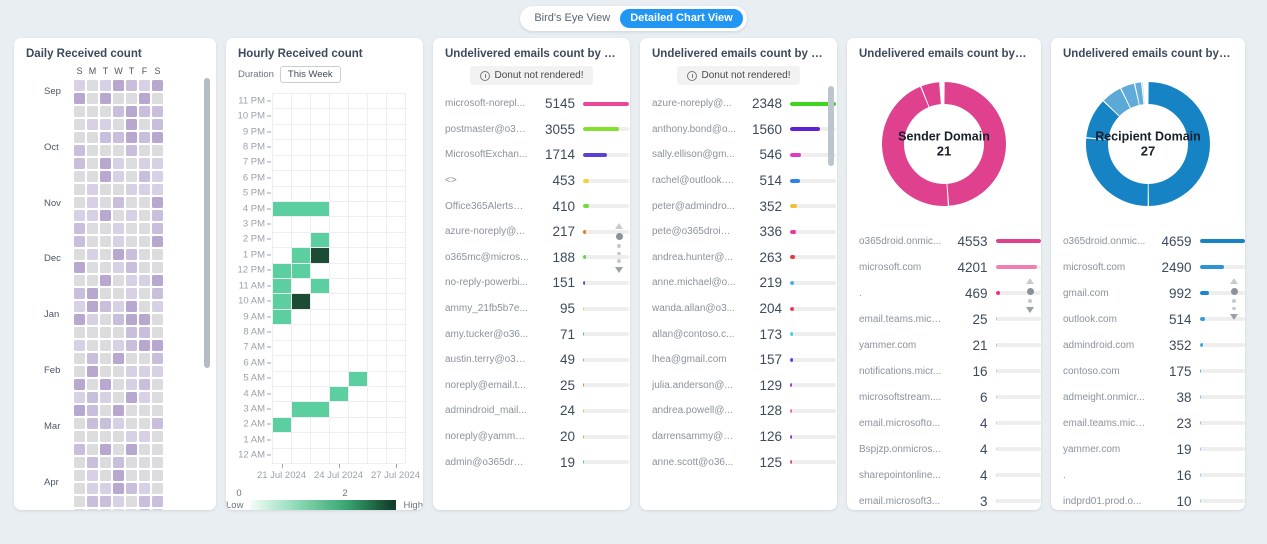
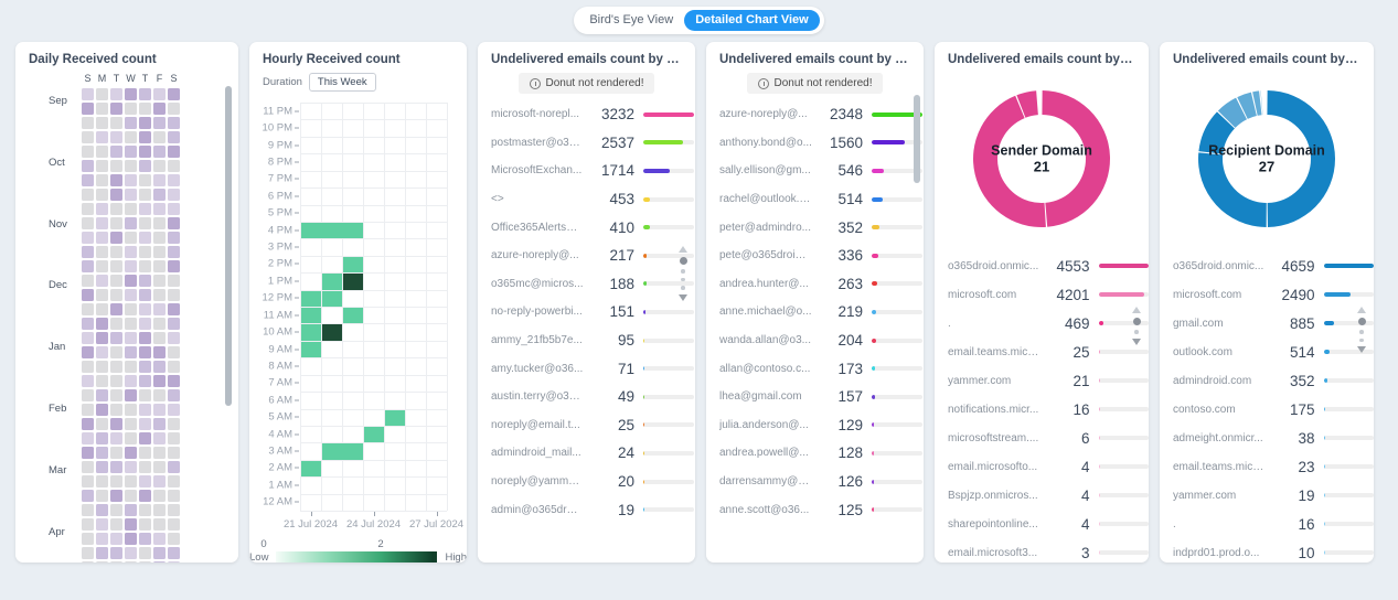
  Bird's Eye View
  Detailed Chart View
  Daily Received count
  S
  M
  T
  W
  T
  F
  S
  Sep
  Oct
  Nov
  Dec
  Jan
  Feb
  Mar
  Apr
  Hourly Received count
  Duration
  This Week
  11 PM
  10 PM
  9 PM
  8 PM
  7 PM
  6 PM
  5 PM
  4 PM
  3 PM
  2 PM
  1 PM
  12 PM
  11 AM
  10 AM
  9 AM
  8 AM
  7 AM
  6 AM
  5 AM
  4 AM
  3 AM
  2 AM
  1 AM
  12 AM
  21 Jul 2024
  24 Jul 2024
  27 Jul 2024
  0
  2
  Low
  High
  Undelivered emails count by Sen.
  Donut not rendered!
  microsoft-norepl...
- 5145
+ 3232
  postmaster@o36...
- 3055
+ 2537
  MicrosoftExchan...
  1714
  <>
  453
  Office365Alerts@..
  410
  azure-noreply@...
  217
  o365mc@micros...
  188
  no-reply-powerbi...
  151
  ammy_21fb5b7e...
  95
  amy.tucker@o36...
  71
  austin.terry@o36...
  49
  noreply@email.t...
  25
  admindroid_mail...
  24
  noreply@yamme...
  20
  admin@o365droi...
  19
  Undelivered emails count by Reci
  Donut not rendered!
  azure-noreply@...
  2348
  anthony.bond@o...
  1560
  sally.ellison@gm...
  546
  rachel@outlook.c..
  514
  peter@admindro...
  352
  pete@o365droid....
  336
  andrea.hunter@...
  263
  anne.michael@o...
  219
  wanda.allan@o3...
  204
  allan@contoso.c...
  173
  lhea@gmail.com
  157
  julia.anderson@...
  129
  andrea.powell@...
  128
  darrensammy@o...
  126
  anne.scott@o36...
  125
  Undelivered emails count by Sen.
  Sender Domain
  21
  o365droid.onmic...
  4553
  microsoft.com
  4201
  .
  469
  email.teams.micr...
  25
  yammer.com
  21
  notifications.micr...
  16
  microsoftstream....
  6
  email.microsofto...
  4
  Bspjzp.onmicros...
  4
  sharepointonline...
  4
  email.microsoft3...
  3
  Undelivered emails count by Reci
  Recipient Domain
  27
  o365droid.onmic...
  4659
  microsoft.com
  2490
  gmail.com
- 992
+ 885
  outlook.com
  514
  admindroid.com
  352
  contoso.com
  175
  admeight.onmicr...
  38
  email.teams.micr...
  23
  yammer.com
  19
  .
  16
  indprd01.prod.o...
  10
